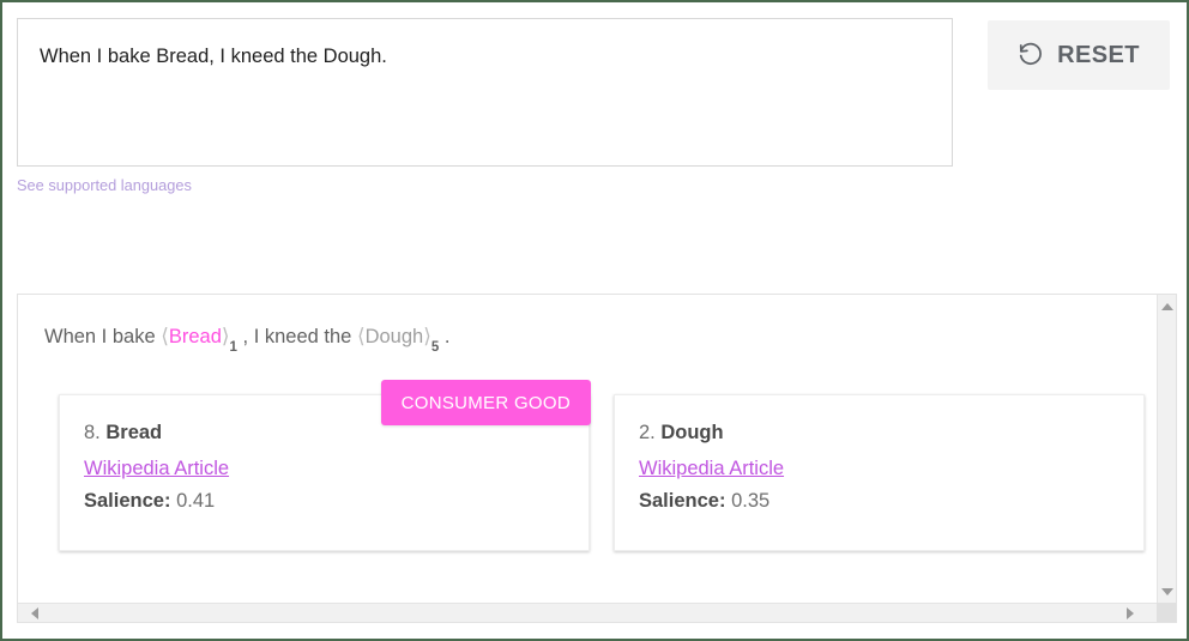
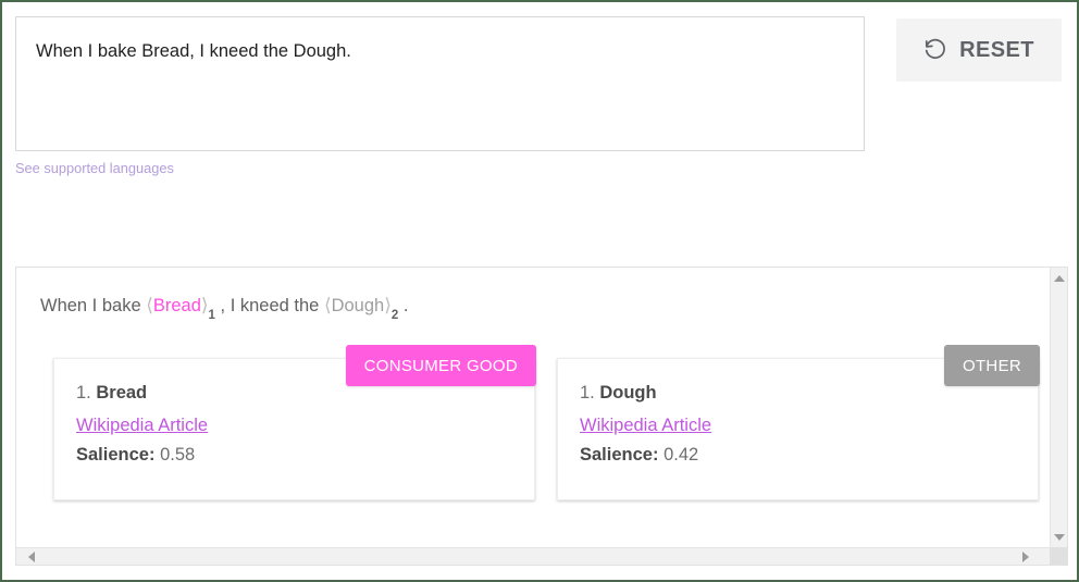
  When I bake Bread, I kneed the Dough.
  RESET
  See supported languages
- When I bake ⟨Bread⟩1 , I kneed the ⟨Dough⟩5 .
+ When I bake ⟨Bread⟩1 , I kneed the ⟨Dough⟩2 .
  CONSUMER GOOD
- 8. Bread
+ 1. Bread
  Wikipedia Article
- Salience: 0.41
+ Salience: 0.58
+ OTHER
- 2. Dough
+ 1. Dough
  Wikipedia Article
- Salience: 0.35
+ Salience: 0.42
